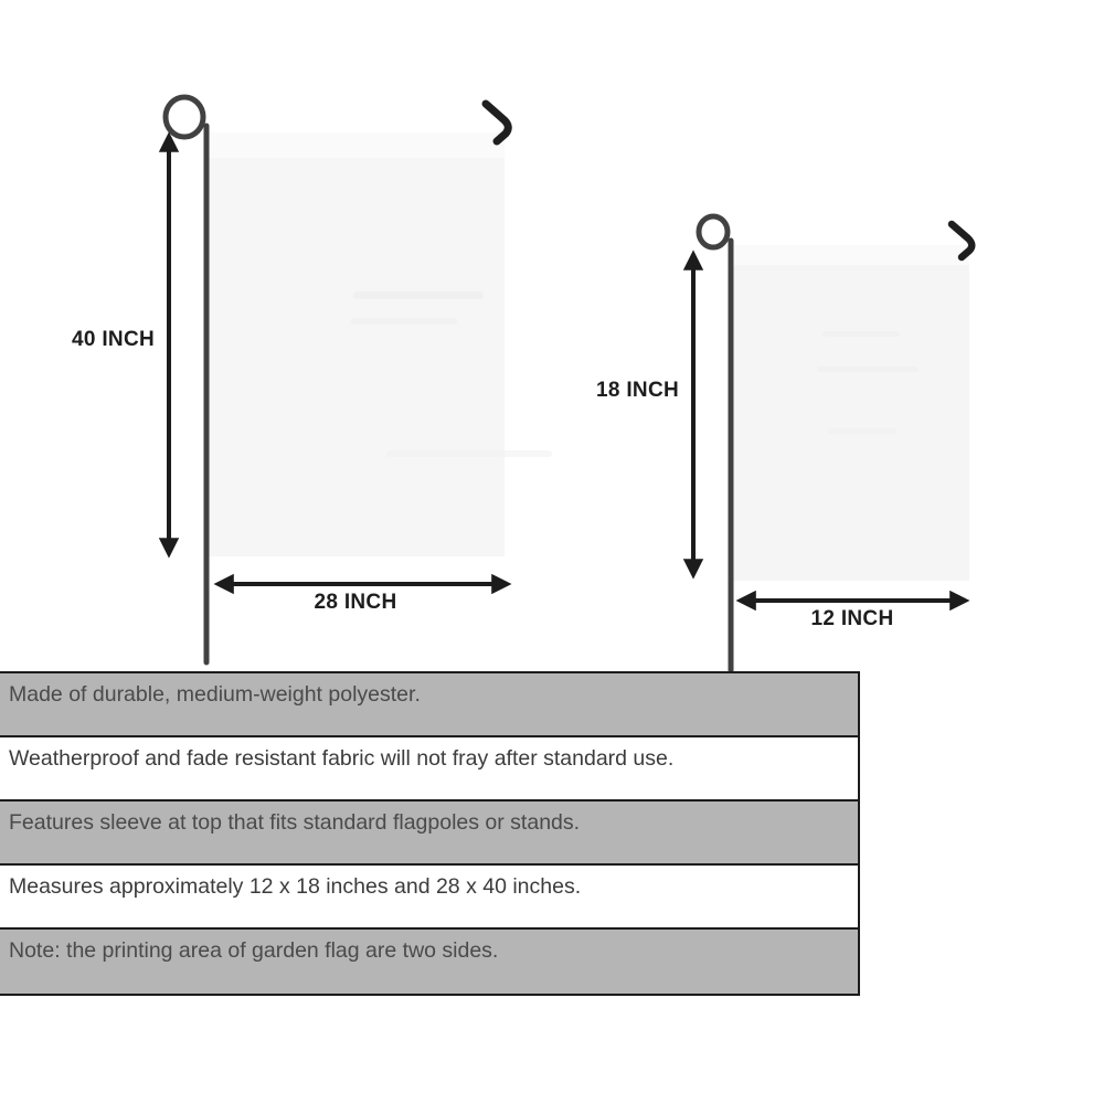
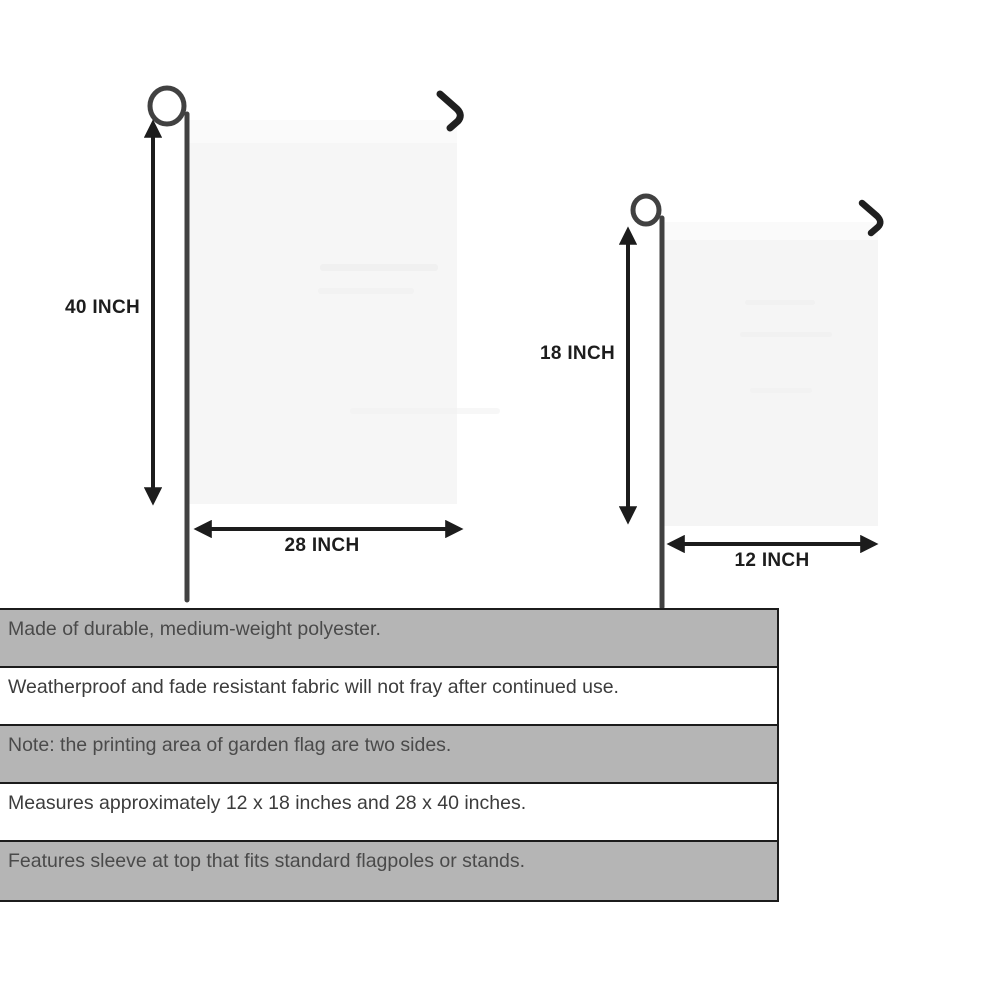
  40 INCH
  28 INCH
  18 INCH
  12 INCH
  Made of durable, medium-weight polyester.
- Weatherproof and fade resistant fabric will not fray after standard use.
+ Weatherproof and fade resistant fabric will not fray after continued use.
- Features sleeve at top that fits standard flagpoles or stands.
+ Note: the printing area of garden flag are two sides.
  Measures approximately 12 x 18 inches and 28 x 40 inches.
- Note: the printing area of garden flag are two sides.
+ Features sleeve at top that fits standard flagpoles or stands.
